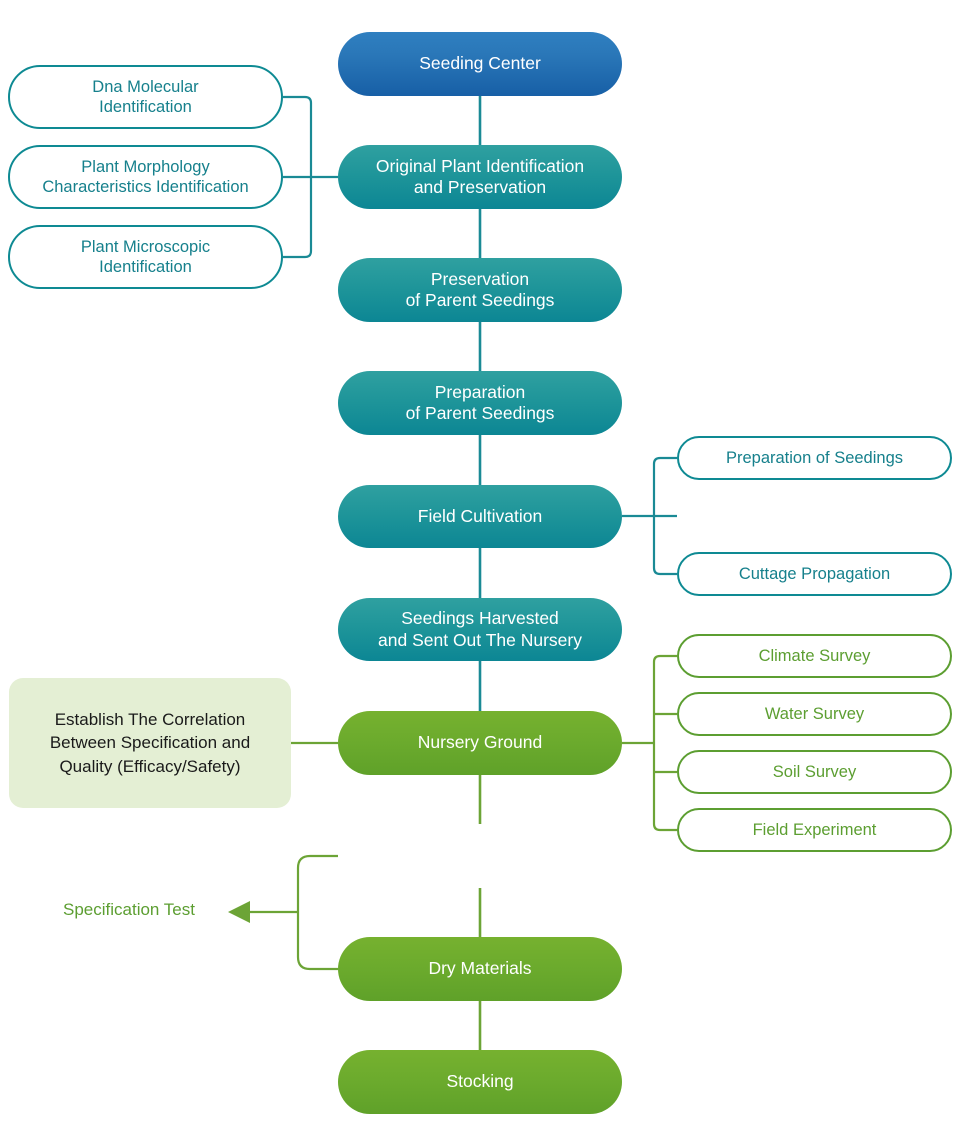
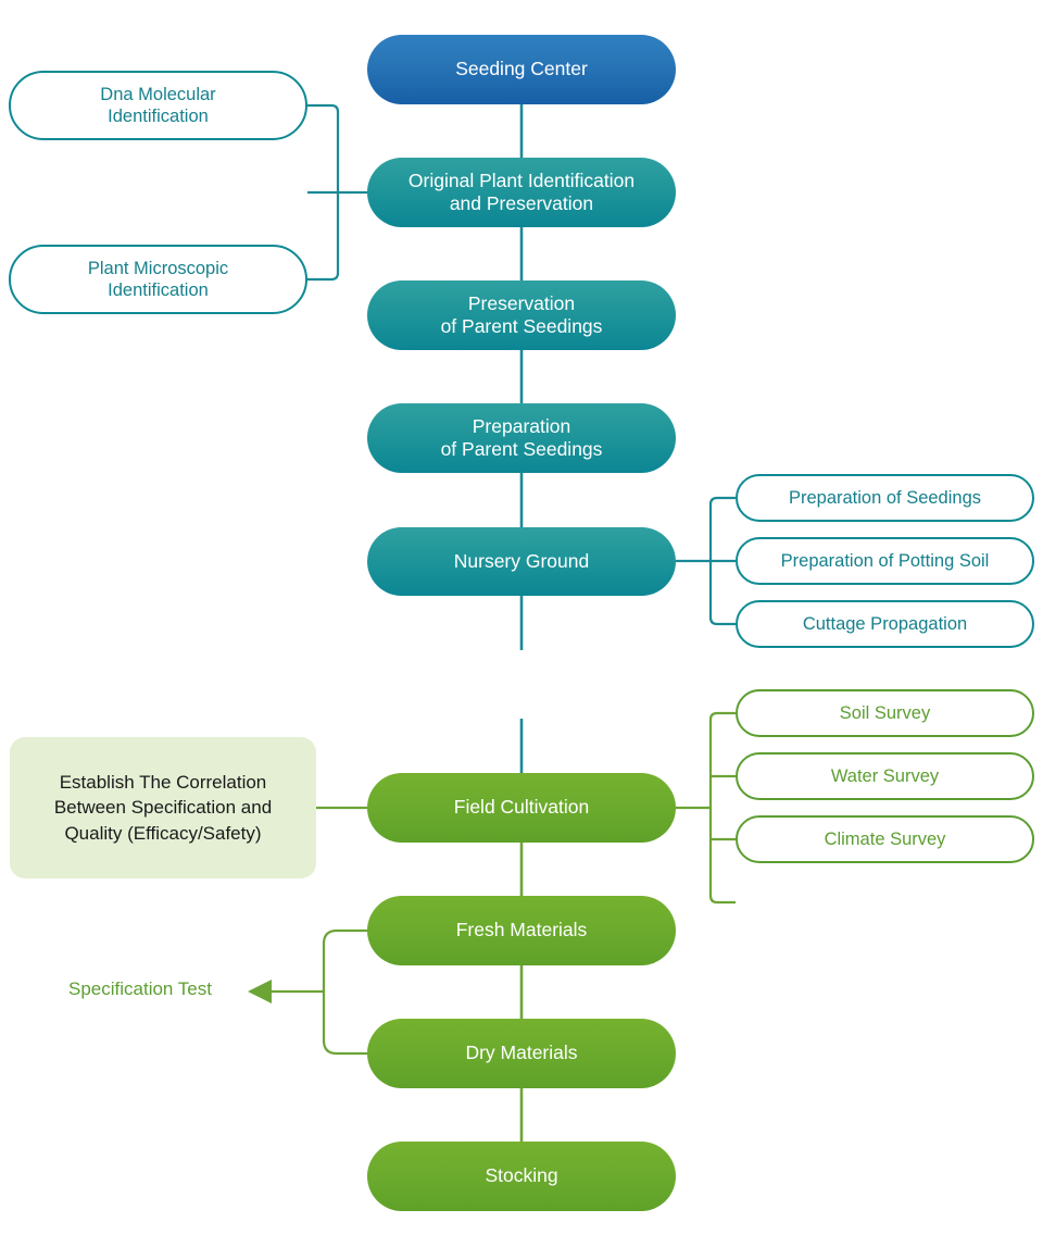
  Seeding Center
  Original Plant Identification
  and Preservation
  Preservation
  of Parent Seedings
  Preparation
  of Parent Seedings
- Field Cultivation
+ Nursery Ground
- Seedings Harvested
- and Sent Out The Nursery
- Nursery Ground
+ Field Cultivation
+ Fresh Materials
  Dry Materials
  Stocking
  Dna Molecular
  Identification
- Plant Morphology
- Characteristics Identification
  Plant Microscopic
  Identification
  Preparation of Seedings
+ Preparation of Potting Soil
  Cuttage Propagation
- Climate Survey
+ Soil Survey
  Water Survey
- Soil Survey
+ Climate Survey
- Field Experiment
  Establish The Correlation
  Between Specification and
  Quality (Efficacy/Safety)
  Specification Test
